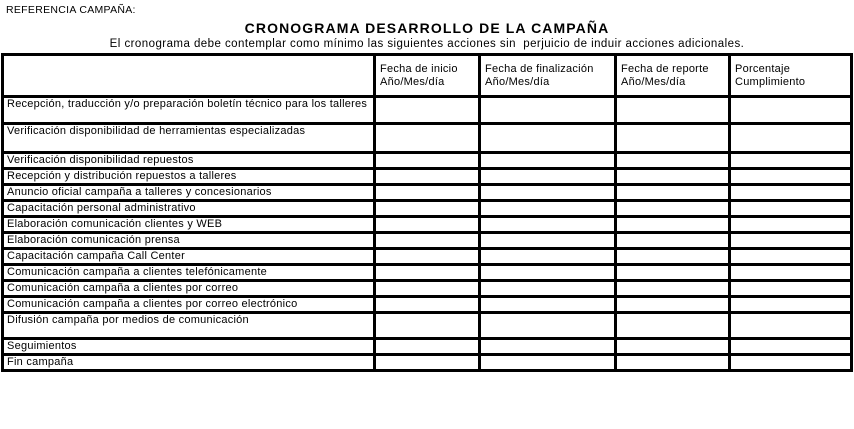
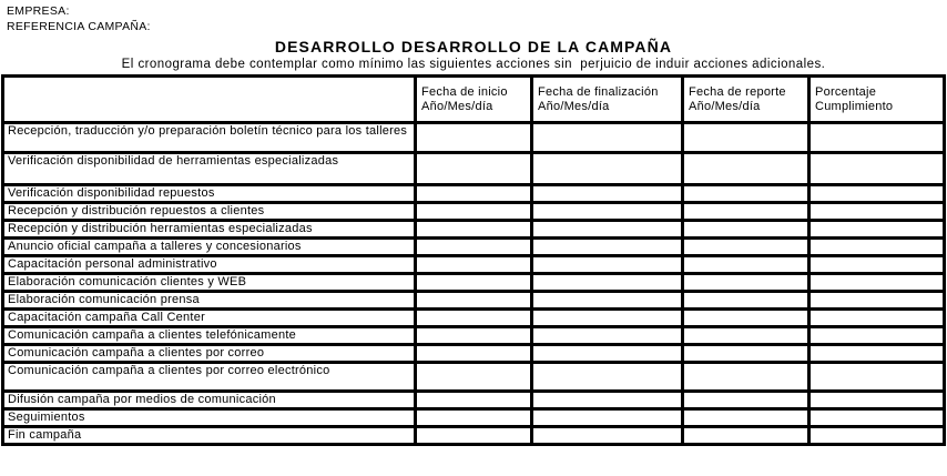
+ EMPRESA:
  REFERENCIA CAMPAÑA:
- CRONOGRAMA DESARROLLO DE LA CAMPAÑA
+ DESARROLLO DESARROLLO DE LA CAMPAÑA
  El cronograma debe contemplar como mínimo las siguientes acciones sin perjuicio de induir acciones adicionales.
  	Fecha de inicio Año/Mes/día	Fecha de finalización Año/Mes/día	Fecha de reporte Año/Mes/día	Porcentaje Cumplimiento
  Recepción, traducción y/o preparación boletín técnico para los talleres
  Verificación disponibilidad de herramientas especializadas
  Verificación disponibilidad repuestos
- Recepción y distribución repuestos a talleres
+ Recepción y distribución repuestos a clientes
+ Recepción y distribución herramientas especializadas
  Anuncio oficial campaña a talleres y concesionarios
  Capacitación personal administrativo
  Elaboración comunicación clientes y WEB
  Elaboración comunicación prensa
  Capacitación campaña Call Center
  Comunicación campaña a clientes telefónicamente
  Comunicación campaña a clientes por correo
  Comunicación campaña a clientes por correo electrónico
  Difusión campaña por medios de comunicación
  Seguimientos
  Fin campaña
